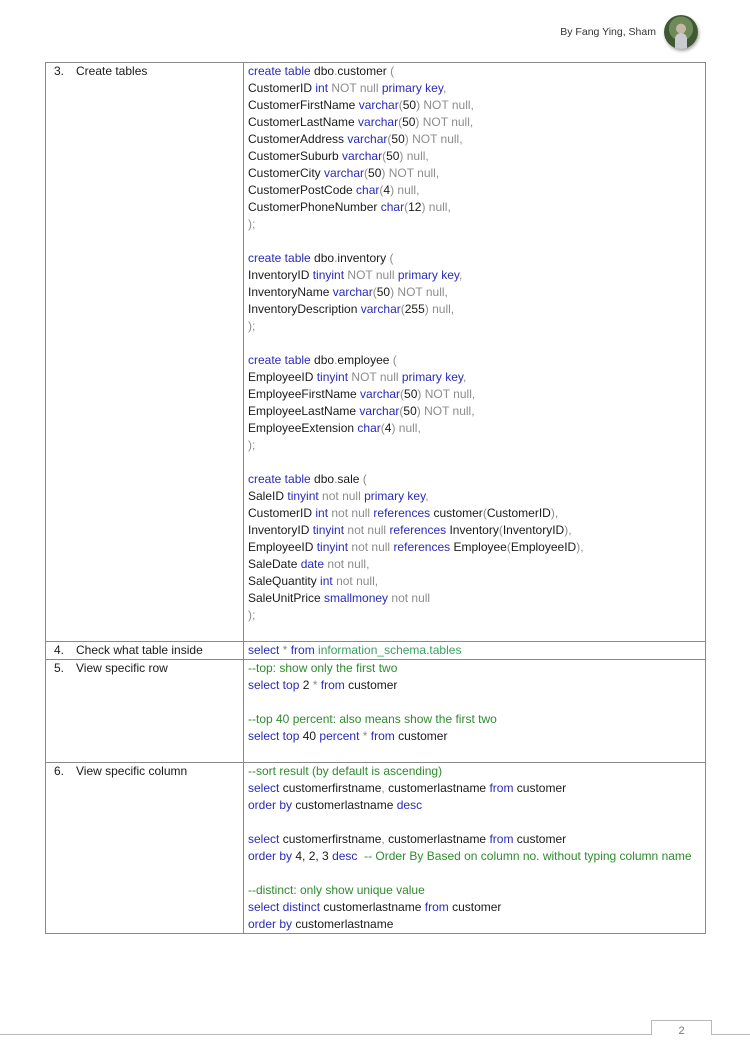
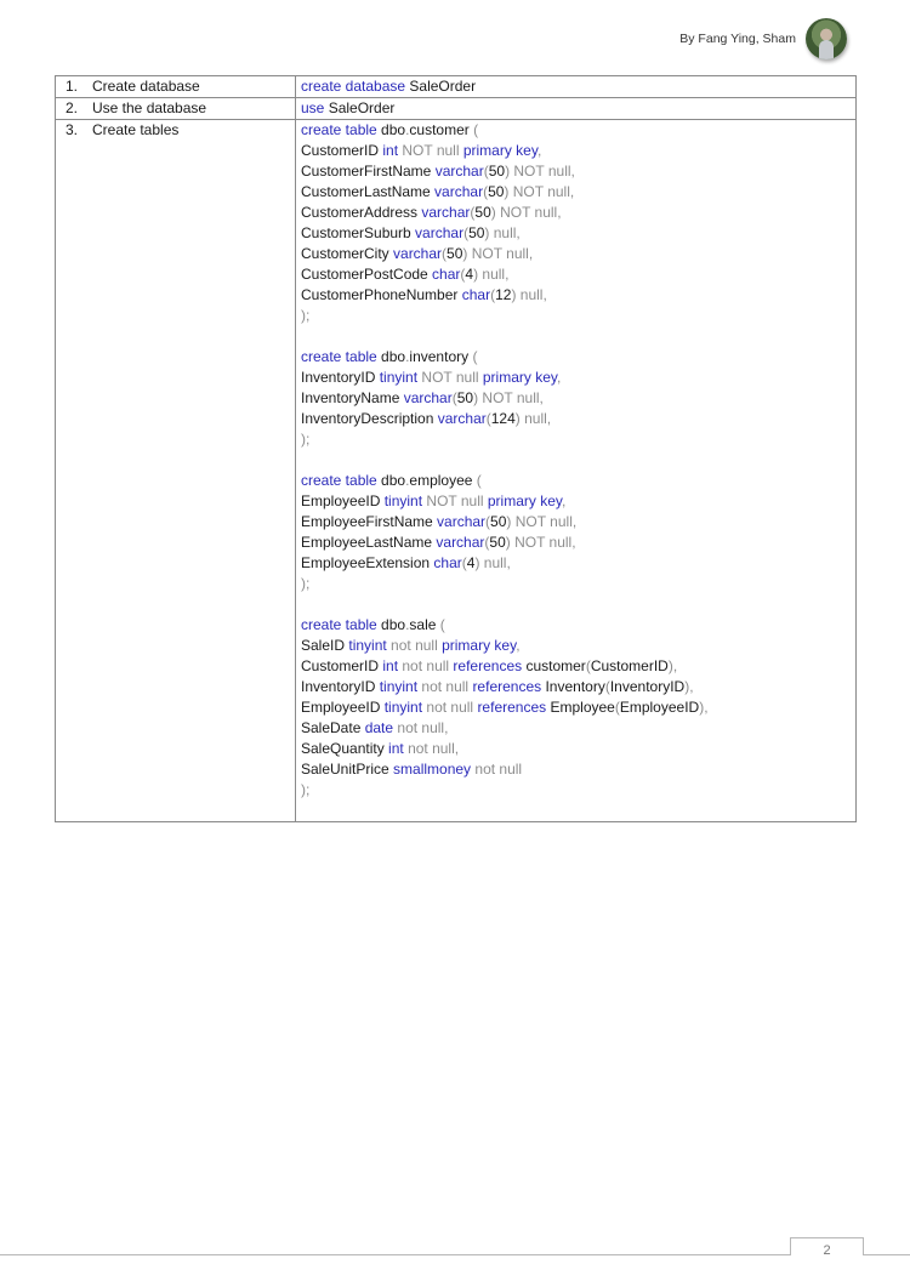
  By Fang Ying, Sham
+ 1. Create database	create database SaleOrder
+ 2. Use the database	use SaleOrder
- 3. Create tables	create table dbo.customer (CustomerID int NOT null primary key,CustomerFirstName varchar(50) NOT null,CustomerLastName varchar(50) NOT null,CustomerAddress varchar(50) NOT null,CustomerSuburb varchar(50) null,CustomerCity varchar(50) NOT null,CustomerPostCode char(4) null,CustomerPhoneNumber char(12) null,);create table dbo.inventory (InventoryID tinyint NOT null primary key,InventoryName varchar(50) NOT null,InventoryDescription varchar(255) null,);create table dbo.employee (EmployeeID tinyint NOT null primary key,EmployeeFirstName varchar(50) NOT null,EmployeeLastName varchar(50) NOT null,EmployeeExtension char(4) null,);create table dbo.sale (SaleID tinyint not null primary key,CustomerID int not null references customer(CustomerID),InventoryID tinyint not null references Inventory(InventoryID),EmployeeID tinyint not null references Employee(EmployeeID),SaleDate date not null,SaleQuantity int not null,SaleUnitPrice smallmoney not null);
+ 3. Create tables	create table dbo.customer (CustomerID int NOT null primary key,CustomerFirstName varchar(50) NOT null,CustomerLastName varchar(50) NOT null,CustomerAddress varchar(50) NOT null,CustomerSuburb varchar(50) null,CustomerCity varchar(50) NOT null,CustomerPostCode char(4) null,CustomerPhoneNumber char(12) null,);create table dbo.inventory (InventoryID tinyint NOT null primary key,InventoryName varchar(50) NOT null,InventoryDescription varchar(124) null,);create table dbo.employee (EmployeeID tinyint NOT null primary key,EmployeeFirstName varchar(50) NOT null,EmployeeLastName varchar(50) NOT null,EmployeeExtension char(4) null,);create table dbo.sale (SaleID tinyint not null primary key,CustomerID int not null references customer(CustomerID),InventoryID tinyint not null references Inventory(InventoryID),EmployeeID tinyint not null references Employee(EmployeeID),SaleDate date not null,SaleQuantity int not null,SaleUnitPrice smallmoney not null);
- 4. Check what table inside	select * from information_schema.tables
- 5. View specific row	--top: show only the first twoselect top 2 * from customer--top 40 percent: also means show the first twoselect top 40 percent * from customer
- 6. View specific column	--sort result (by default is ascending)select customerfirstname, customerlastname from customerorder by customerlastname descselect customerfirstname, customerlastname from customerorder by 4, 2, 3 desc -- Order By Based on column no. without typing column name--distinct: only show unique valueselect distinct customerlastname from customerorder by customerlastname
  2
